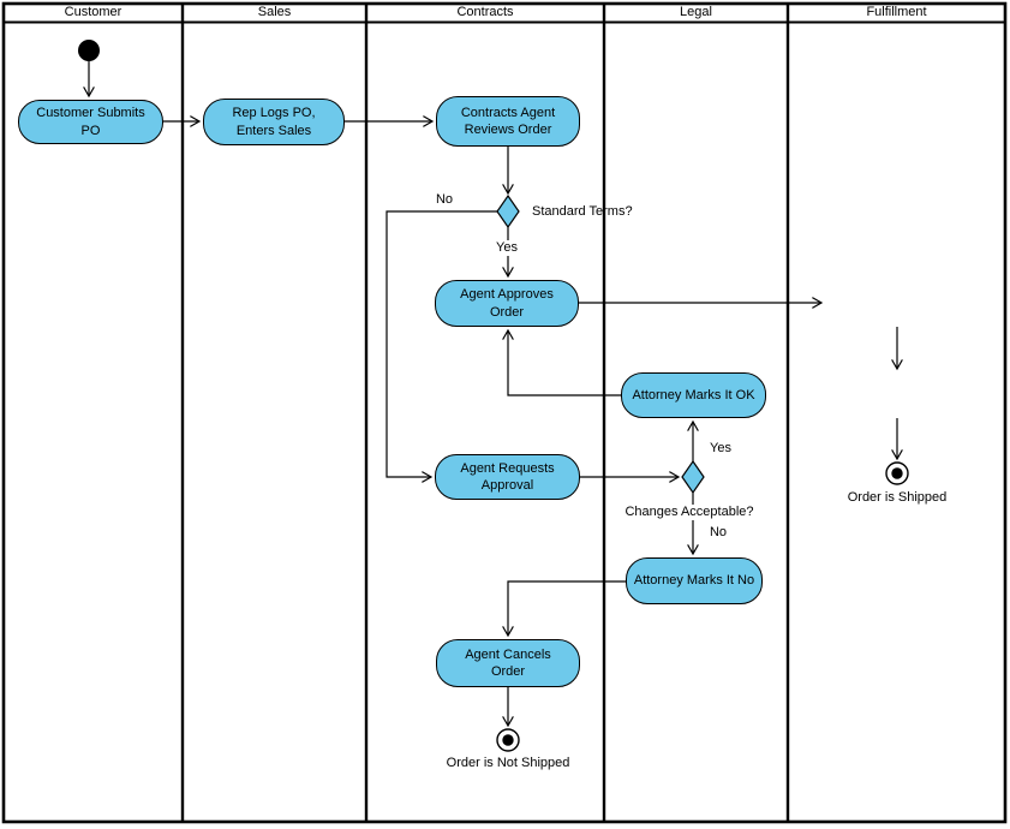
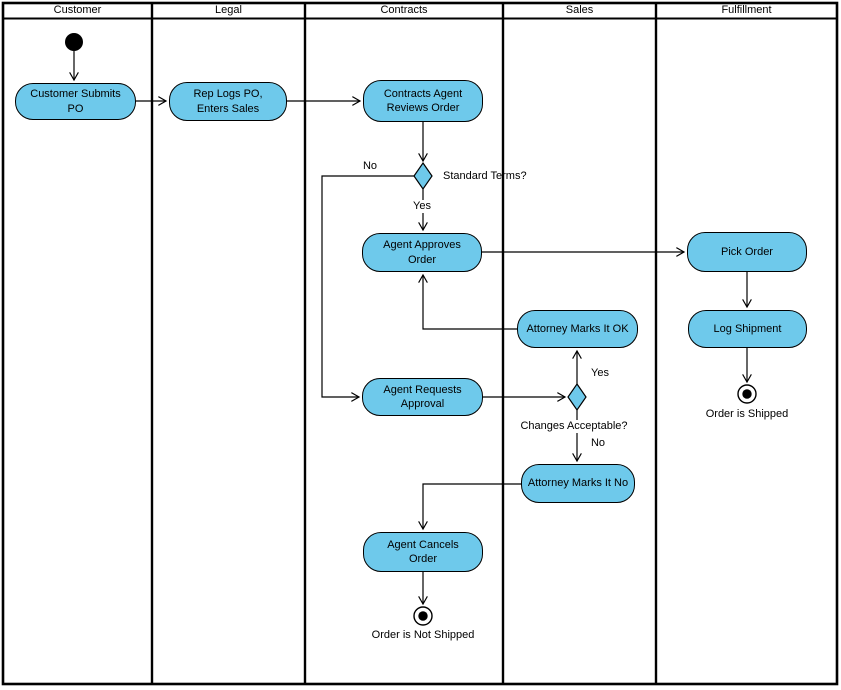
  Customer
- Sales
+ Legal
  Contracts
- Legal
+ Sales
  Fulfillment
  Customer Submits PO
  Rep Logs PO, Enters Sales
  Contracts Agent Reviews Order
  Agent Approves Order
  Agent Requests Approval
  Agent Cancels Order
  Attorney Marks It OK
  Attorney Marks It No
+ Pick Order
+ Log Shipment
  No
  Yes
  Standard Tems?
  Yes
  Changes Acceptable?
  No
  Order is Shipped
  Order is Not Shipped
